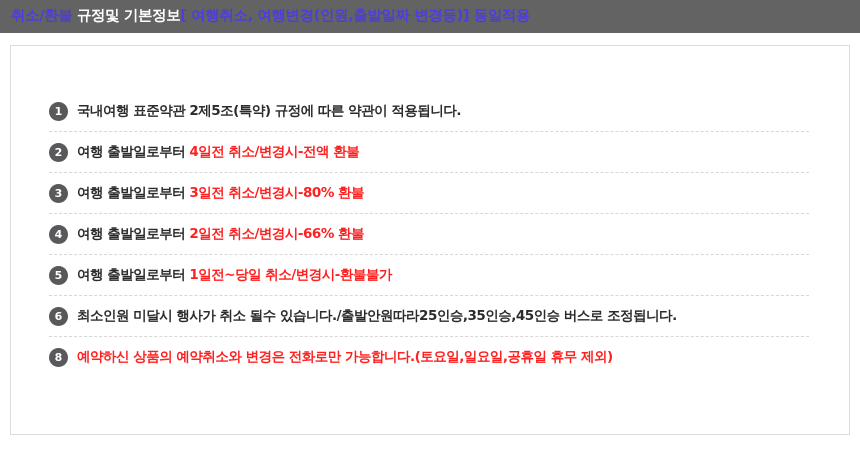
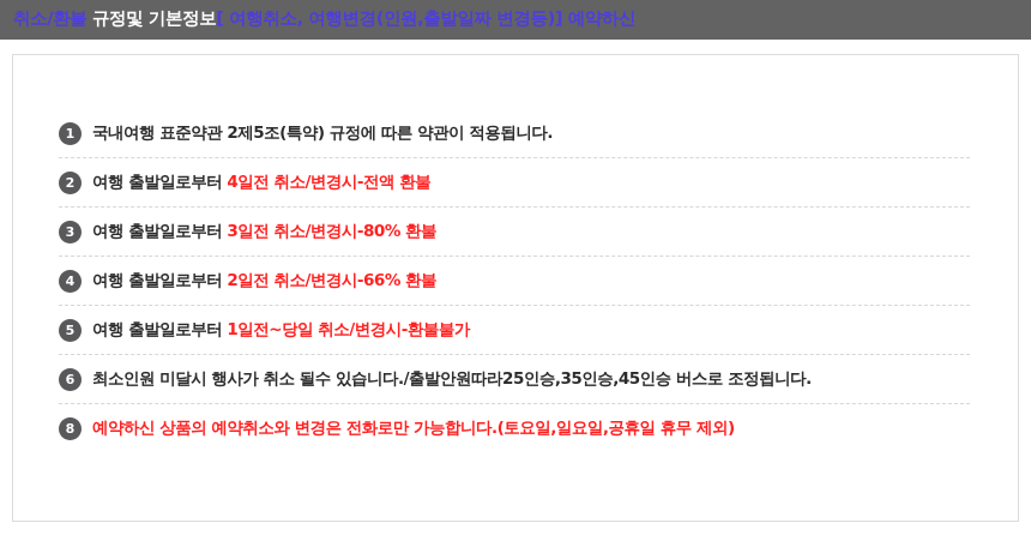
- 취소/환불 규정및 기본정보[ 여행취소, 여행변경(인원,출발일짜 변경등)] 동일적용
+ 취소/환불 규정및 기본정보[ 여행취소, 여행변경(인원,출발일짜 변경등)] 예약하신
  1
  국내여행 표준약관 2제5조(특약) 규정에 따른 약관이 적용됩니다.
  2
  여행 출발일로부터 4일전 취소/변경시-전액 환불
  3
  여행 출발일로부터 3일전 취소/변경시-80% 환불
  4
  여행 출발일로부터 2일전 취소/변경시-66% 환불
  5
  여행 출발일로부터 1일전~당일 취소/변경시-환불불가
  6
  최소인원 미달시 행사가 취소 될수 있습니다./출발안원따라25인승,35인승,45인승 버스로 조정됩니다.
  8
  예약하신 상품의 예약취소와 변경은 전화로만 가능합니다.(토요일,일요일,공휴일 휴무 제외)
